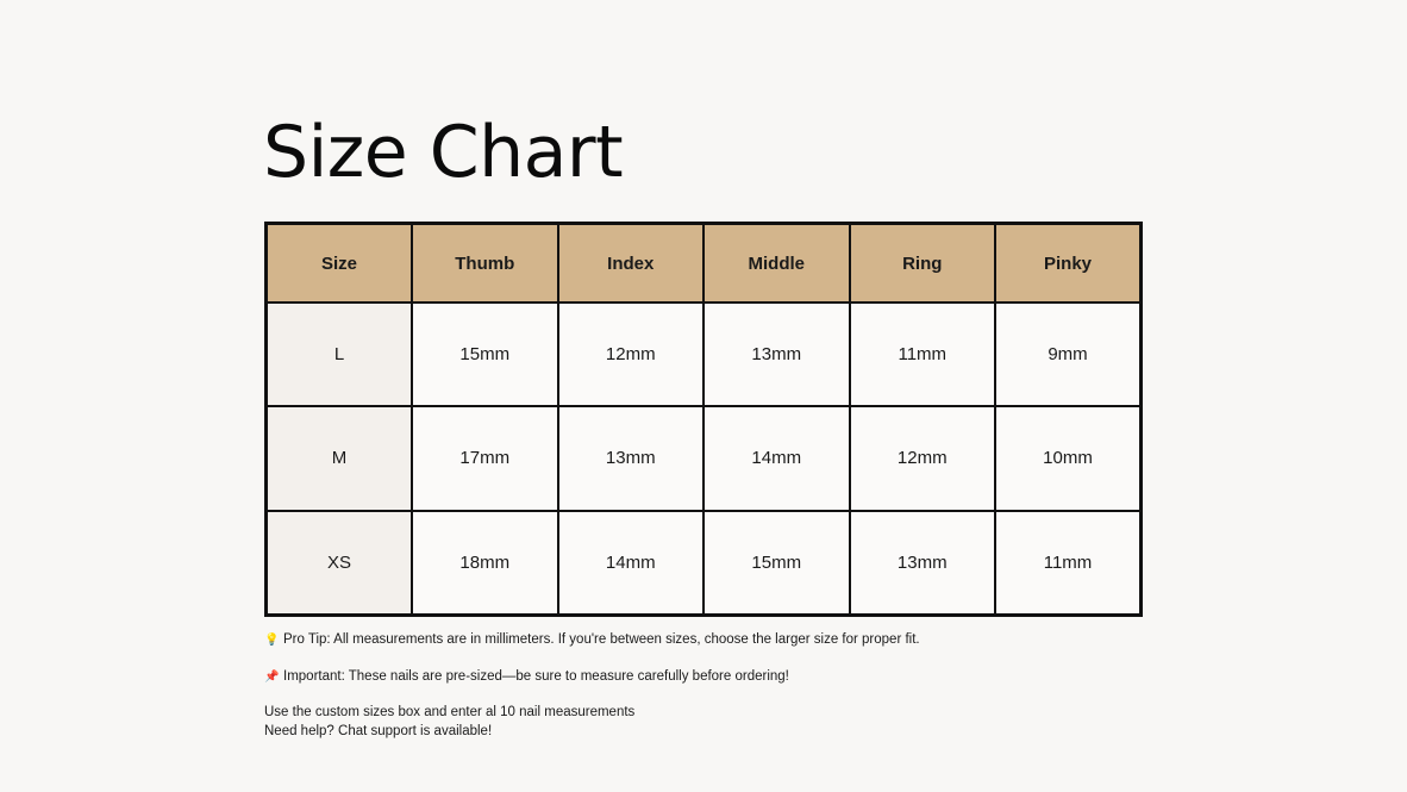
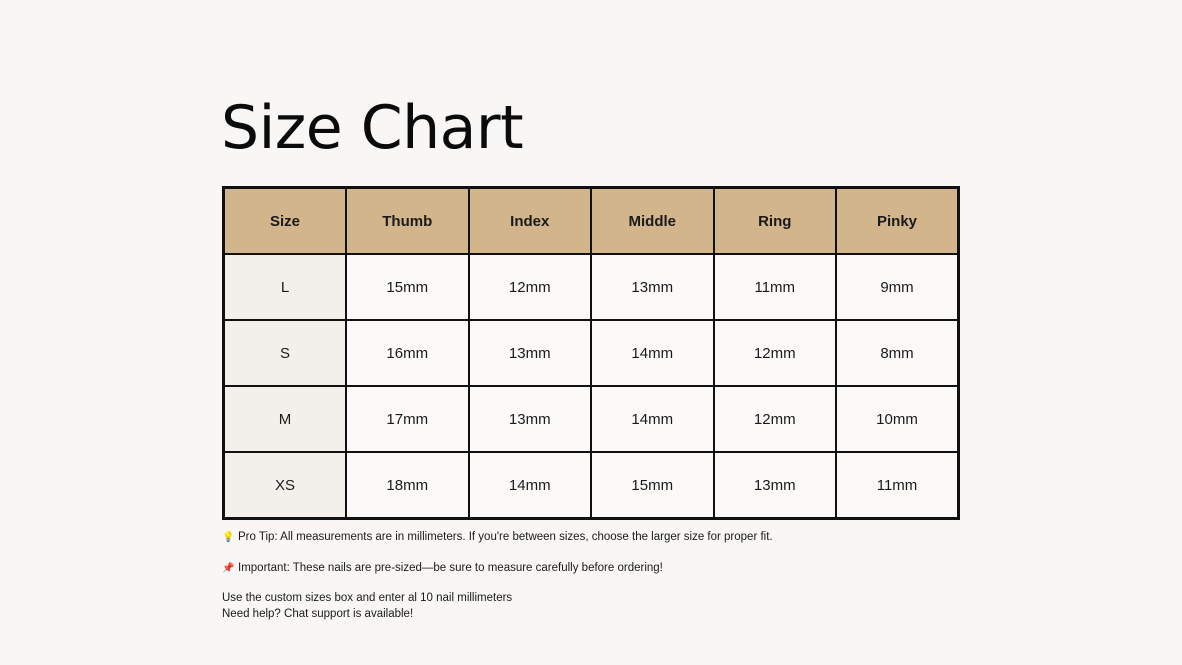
  Size Chart
  Size	Thumb	Index	Middle	Ring	Pinky
  L	15mm	12mm	13mm	11mm	9mm
+ S	16mm	13mm	14mm	12mm	8mm
  M	17mm	13mm	14mm	12mm	10mm
  XS	18mm	14mm	15mm	13mm	11mm
  💡 Pro Tip: All measurements are in millimeters. If you're between sizes, choose the larger size for proper fit.
  📌 Important: These nails are pre-sized—be sure to measure carefully before ordering!
- Use the custom sizes box and enter al 10 nail measurements
+ Use the custom sizes box and enter al 10 nail millimeters
  Need help? Chat support is available!
